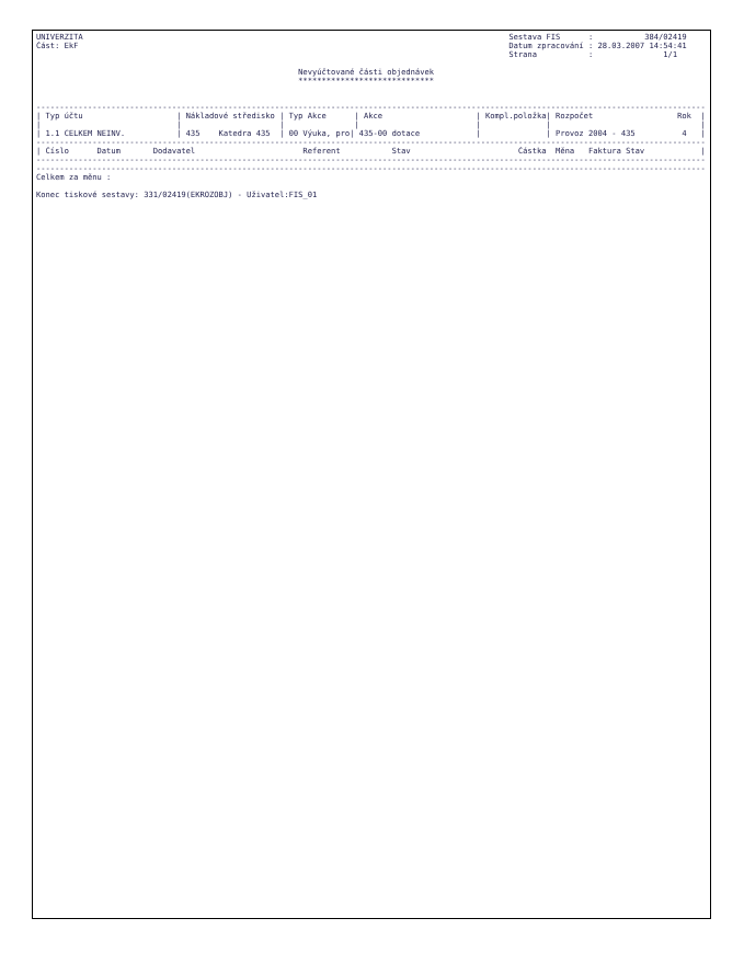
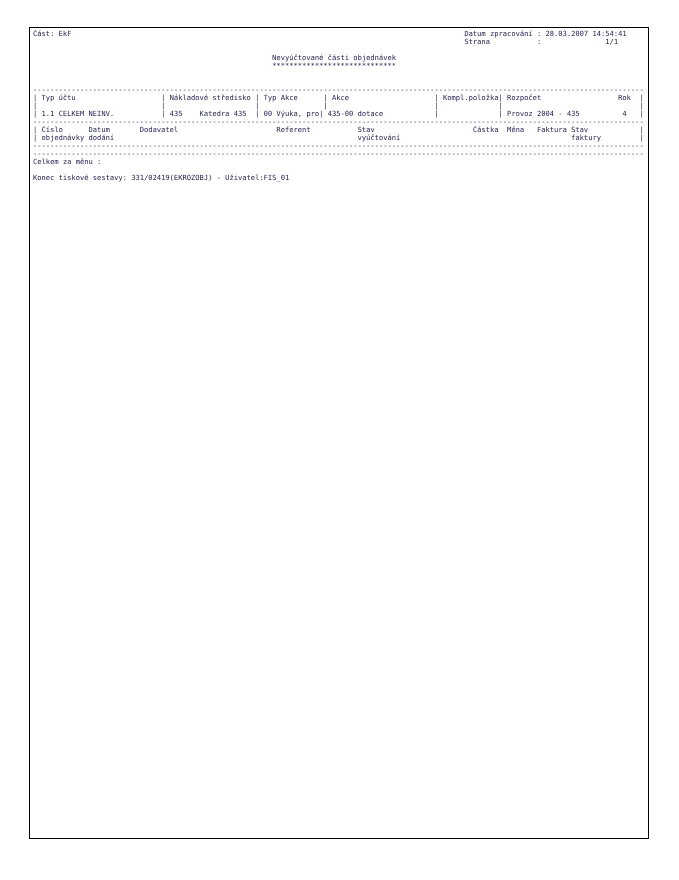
- UNIVERZITA Sestava FIS : 384/02419
  Část: EkF Datum zpracování : 28.03.2007 14:54:41
  Strana : 1/1
  Nevyúčtované části objednávek
  *****************************
  -----------------------------------------------------------------------------------------------------------------------------------------------
  | Typ účtu | Nákladové středisko | Typ Akce | Akce | Kompl.položka| Rozpočet Rok |
  | | | | | | |
  | 1.1 CELKEM NEINV. | 435 Katedra 435 | 00 Výuka, pro| 435-00 dotace | | Provoz 2004 - 435 4 |
  -----------------------------------------------------------------------------------------------------------------------------------------------
  | Číslo Datum Dodavatel Referent Stav Částka Měna Faktura Stav |
+ | objednávky dodání vyúčtování faktury |
  -----------------------------------------------------------------------------------------------------------------------------------------------
  -----------------------------------------------------------------------------------------------------------------------------------------------
  Celkem za měnu :
  Konec tiskové sestavy: 331/02419(EKROZOBJ) - Uživatel:FIS_01
